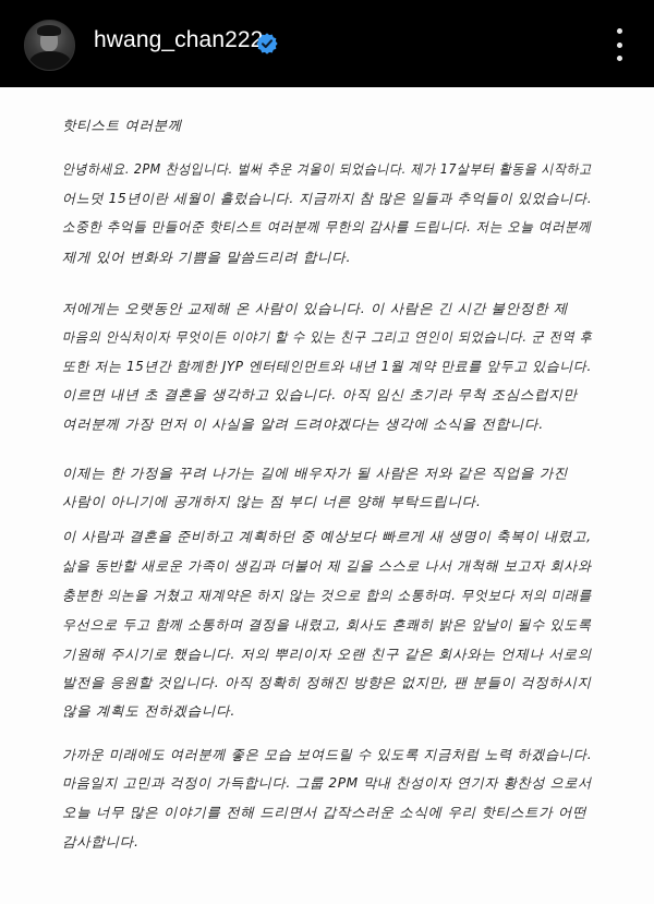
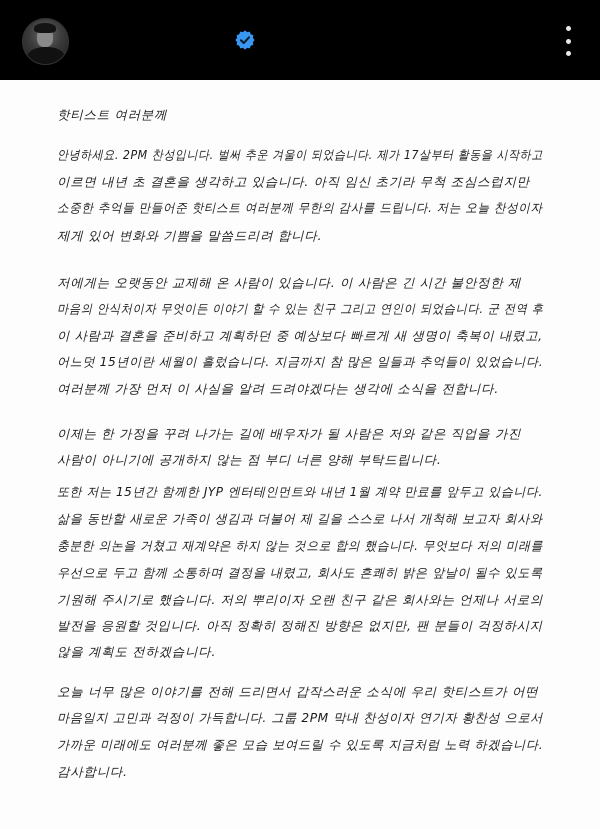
- hwang_chan222
  핫티스트 여러분께
  안녕하세요. 2PM 찬성입니다. 벌써 추운 겨울이 되었습니다. 제가 17살부터 활동을 시작하고
- 어느덧 15년이란 세월이 흘렀습니다. 지금까지 참 많은 일들과 추억들이 있었습니다.
+ 이르면 내년 초 결혼을 생각하고 있습니다. 아직 임신 초기라 무척 조심스럽지만
- 소중한 추억들 만들어준 핫티스트 여러분께 무한의 감사를 드립니다. 저는 오늘 여러분께
+ 소중한 추억들 만들어준 핫티스트 여러분께 무한의 감사를 드립니다. 저는 오늘 찬성이자
  제게 있어 변화와 기쁨을 말씀드리려 합니다.
  저에게는 오랫동안 교제해 온 사람이 있습니다. 이 사람은 긴 시간 불안정한 제
  마음의 안식처이자 무엇이든 이야기 할 수 있는 친구 그리고 연인이 되었습니다. 군 전역 후
- 또한 저는 15년간 함께한 JYP 엔터테인먼트와 내년 1월 계약 만료를 앞두고 있습니다.
+ 이 사람과 결혼을 준비하고 계획하던 중 예상보다 빠르게 새 생명이 축복이 내렸고,
- 이르면 내년 초 결혼을 생각하고 있습니다. 아직 임신 초기라 무척 조심스럽지만
+ 어느덧 15년이란 세월이 흘렀습니다. 지금까지 참 많은 일들과 추억들이 있었습니다.
  여러분께 가장 먼저 이 사실을 알려 드려야겠다는 생각에 소식을 전합니다.
  이제는 한 가정을 꾸려 나가는 길에 배우자가 될 사람은 저와 같은 직업을 가진
  사람이 아니기에 공개하지 않는 점 부디 너른 양해 부탁드립니다.
- 이 사람과 결혼을 준비하고 계획하던 중 예상보다 빠르게 새 생명이 축복이 내렸고,
+ 또한 저는 15년간 함께한 JYP 엔터테인먼트와 내년 1월 계약 만료를 앞두고 있습니다.
  삶을 동반할 새로운 가족이 생김과 더불어 제 길을 스스로 나서 개척해 보고자 회사와
- 충분한 의논을 거쳤고 재계약은 하지 않는 것으로 합의 소통하며. 무엇보다 저의 미래를
+ 충분한 의논을 거쳤고 재계약은 하지 않는 것으로 합의 했습니다. 무엇보다 저의 미래를
  우선으로 두고 함께 소통하며 결정을 내렸고, 회사도 흔쾌히 밝은 앞날이 될수 있도록
  기원해 주시기로 했습니다. 저의 뿌리이자 오랜 친구 같은 회사와는 언제나 서로의
  발전을 응원할 것입니다. 아직 정확히 정해진 방향은 없지만, 팬 분들이 걱정하시지
  않을 계획도 전하겠습니다.
- 가까운 미래에도 여러분께 좋은 모습 보여드릴 수 있도록 지금처럼 노력 하겠습니다.
+ 오늘 너무 많은 이야기를 전해 드리면서 갑작스러운 소식에 우리 핫티스트가 어떤
  마음일지 고민과 걱정이 가득합니다. 그룹 2PM 막내 찬성이자 연기자 황찬성 으로서
- 오늘 너무 많은 이야기를 전해 드리면서 갑작스러운 소식에 우리 핫티스트가 어떤
+ 가까운 미래에도 여러분께 좋은 모습 보여드릴 수 있도록 지금처럼 노력 하겠습니다.
  감사합니다.
